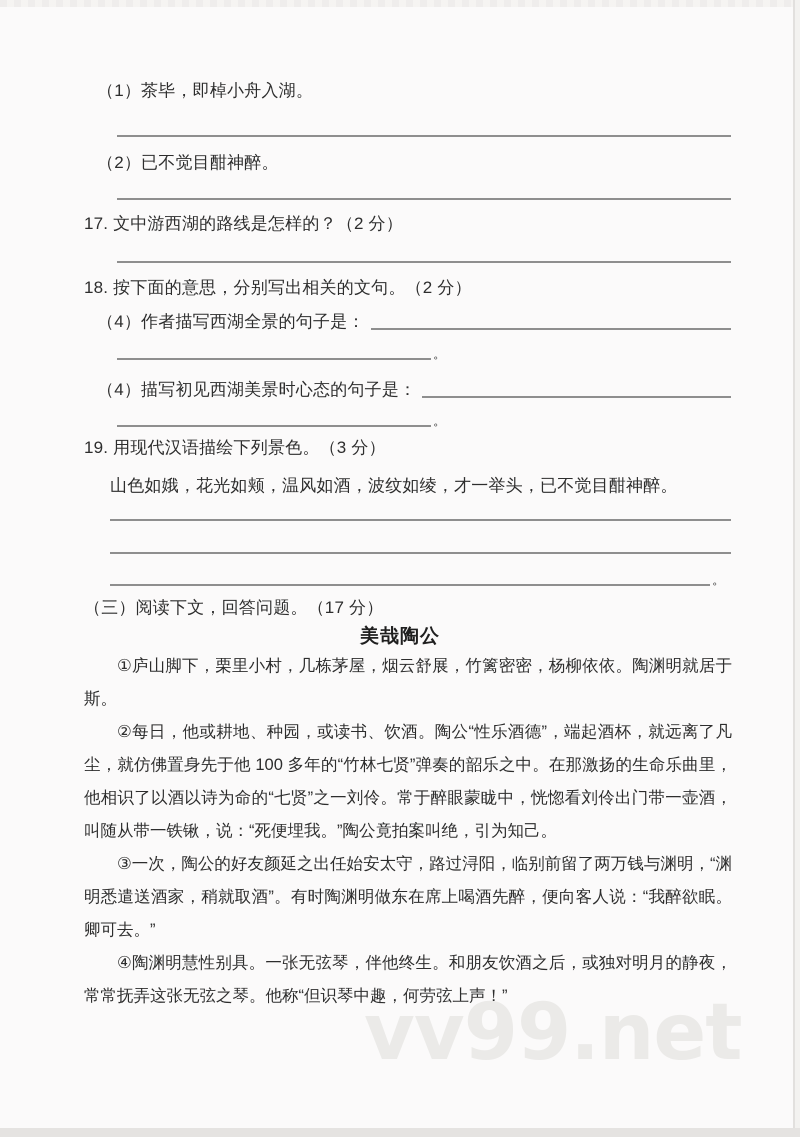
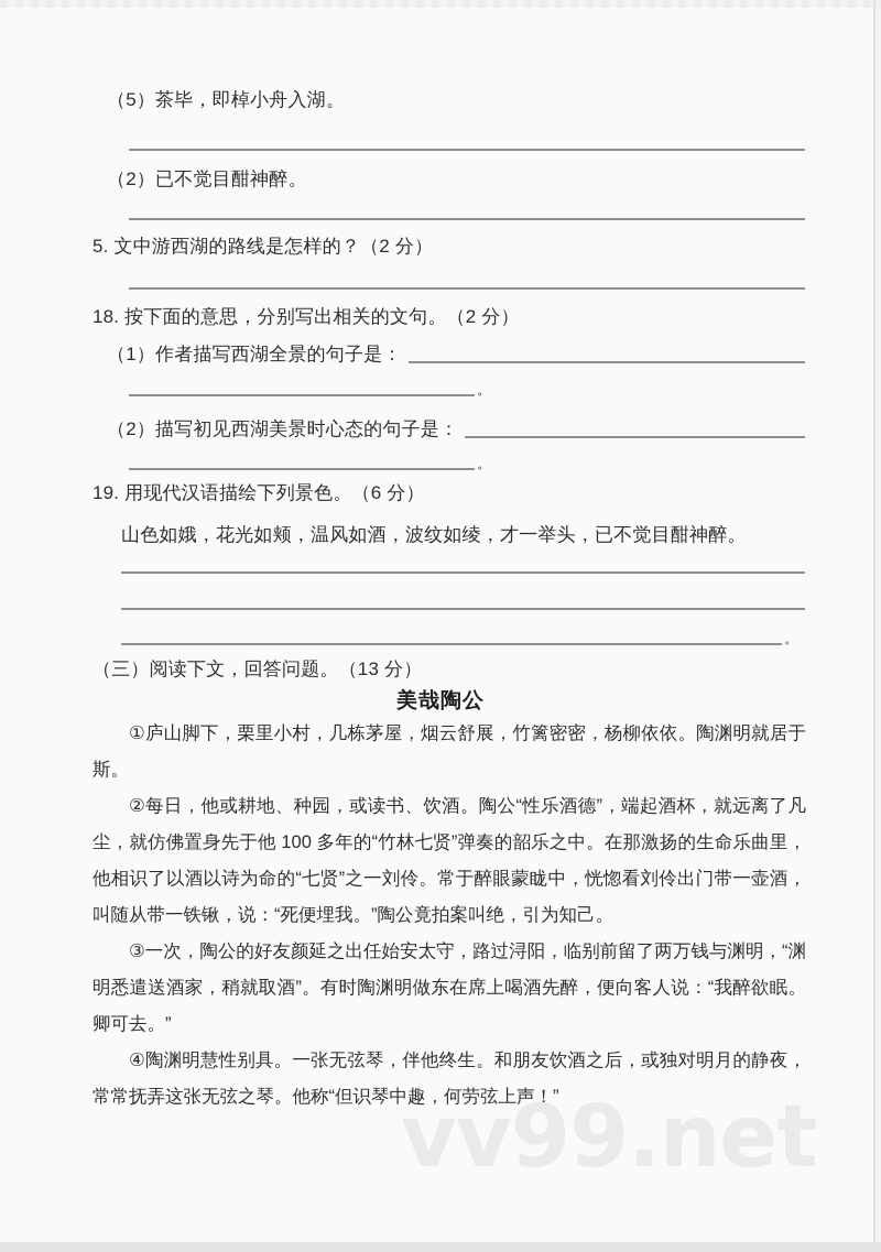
- （1）茶毕，即棹小舟入湖。
+ （5）茶毕，即棹小舟入湖。
  （2）已不觉目酣神醉。
- 17. 文中游西湖的路线是怎样的？（2 分）
+ 5. 文中游西湖的路线是怎样的？（2 分）
  18. 按下面的意思，分别写出相关的文句。（2 分）
- （4）作者描写西湖全景的句子是：
+ （1）作者描写西湖全景的句子是：
  。
- （4）描写初见西湖美景时心态的句子是：
+ （2）描写初见西湖美景时心态的句子是：
  。
- 19. 用现代汉语描绘下列景色。（3 分）
+ 19. 用现代汉语描绘下列景色。（6 分）
  山色如娥，花光如颊，温风如酒，波纹如绫，才一举头，已不觉目酣神醉。
  。
- （三）阅读下文，回答问题。（17 分）
+ （三）阅读下文，回答问题。（13 分）
  美哉陶公
  ①庐山脚下，栗里小村，几栋茅屋，烟云舒展，竹篱密密，杨柳依依。陶渊明就居于斯。
  ②每日，他或耕地、种园，或读书、饮酒。陶公“性乐酒德”，端起酒杯，就远离了凡尘，就仿佛置身先于他 100 多年的“竹林七贤”弹奏的韶乐之中。在那激扬的生命乐曲里，他相识了以酒以诗为命的“七贤”之一刘伶。常于醉眼蒙眬中，恍惚看刘伶出门带一壶酒，叫随从带一铁锹，说：“死便埋我。”陶公竟拍案叫绝，引为知己。
  ③一次，陶公的好友颜延之出任始安太守，路过浔阳，临别前留了两万钱与渊明，“渊明悉遣送酒家，稍就取酒”。有时陶渊明做东在席上喝酒先醉，便向客人说：“我醉欲眠。卿可去。”
  ④陶渊明慧性别具。一张无弦琴，伴他终生。和朋友饮酒之后，或独对明月的静夜，常常抚弄这张无弦之琴。他称“但识琴中趣，何劳弦上声！”
  vv99.net
